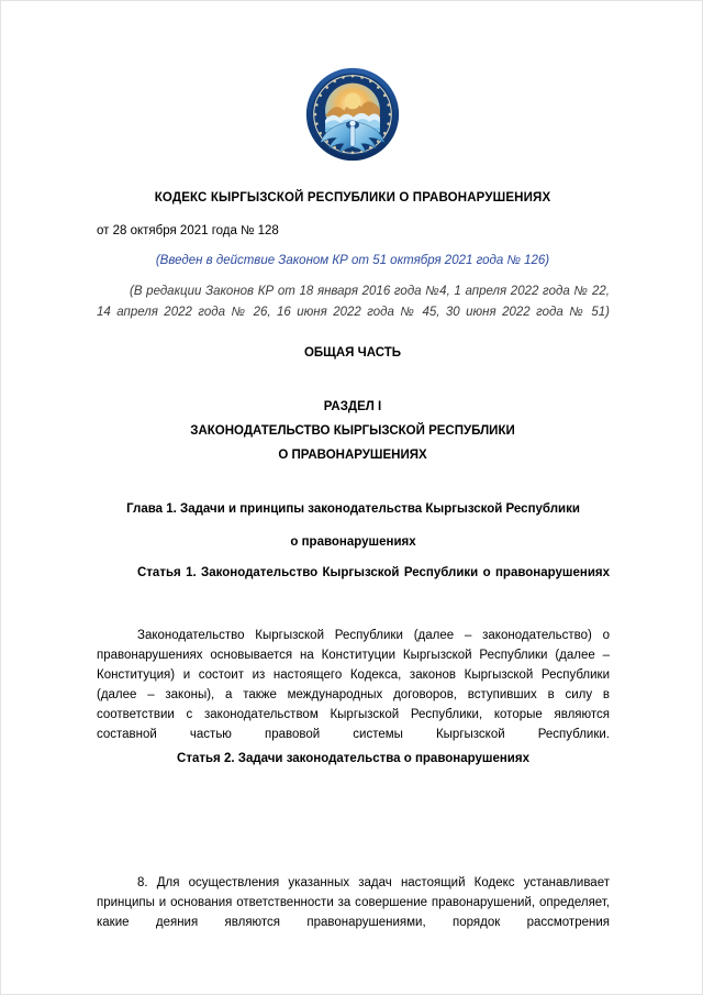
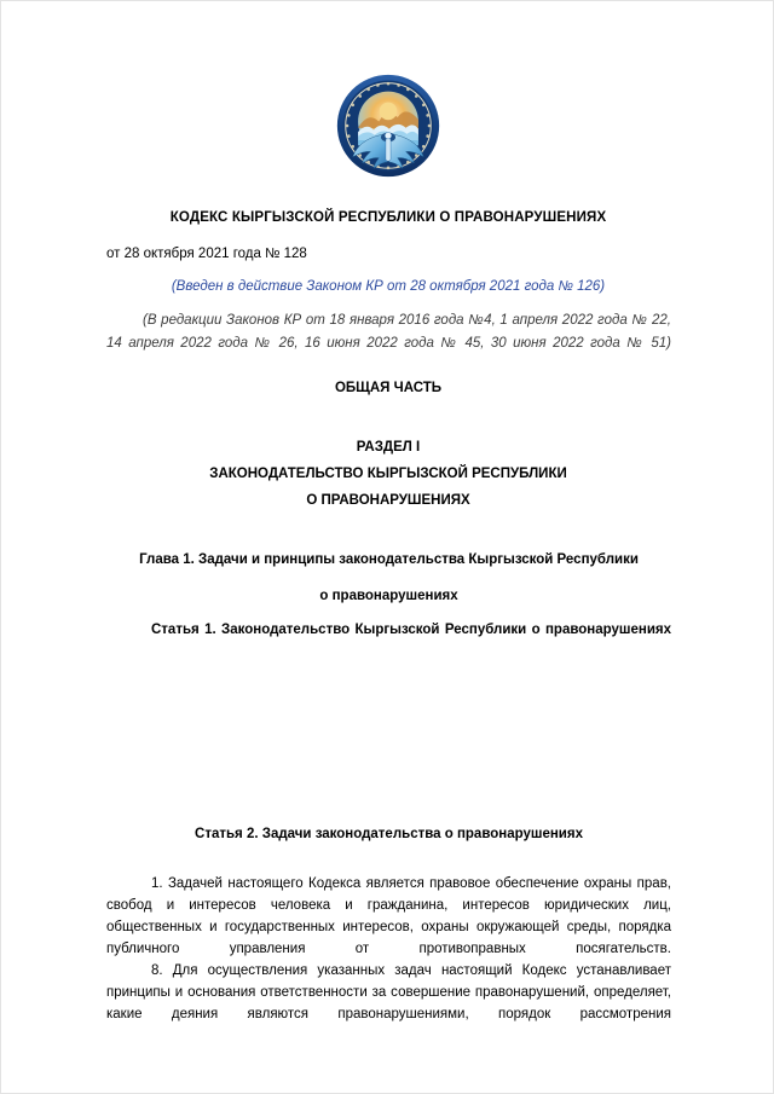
  КОДЕКС КЫРГЫЗСКОЙ РЕСПУБЛИКИ О ПРАВОНАРУШЕНИЯХ
  от 28 октября 2021 года № 128
- (Введен в действие Законом КР от 51 октября 2021 года № 126)
+ (Введен в действие Законом КР от 28 октября 2021 года № 126)
  (В редакции Законов КР от 18 января 2016 года №4, 1 апреля 2022 года № 22, 14 апреля 2022 года № 26, 16 июня 2022 года № 45, 30 июня 2022 года № 51)
  ОБЩАЯ ЧАСТЬ
  РАЗДЕЛ I
  ЗАКОНОДАТЕЛЬСТВО КЫРГЫЗСКОЙ РЕСПУБЛИКИ
  О ПРАВОНАРУШЕНИЯХ
  Глава 1. Задачи и принципы законодательства Кыргызской Республики
  о правонарушениях
  Статья 1. Законодательство Кыргызской Республики о правонарушениях
- Законодательство Кыргызской Республики (далее – законодательство) о правонарушениях основывается на Конституции Кыргызской Республики (далее – Конституция) и состоит из настоящего Кодекса, законов Кыргызской Республики (далее – законы), а также международных договоров, вступивших в силу в соответствии с законодательством Кыргызской Республики, которые являются составной частью правовой системы Кыргызской Республики.
  Статья 2. Задачи законодательства о правонарушениях
+ 1. Задачей настоящего Кодекса является правовое обеспечение охраны прав, свобод и интересов человека и гражданина, интересов юридических лиц, общественных и государственных интересов, охраны окружающей среды, порядка публичного управления от противоправных посягательств.
  8. Для осуществления указанных задач настоящий Кодекс устанавливает принципы и основания ответственности за совершение правонарушений, определяет, какие деяния являются правонарушениями, порядок рассмотрения
